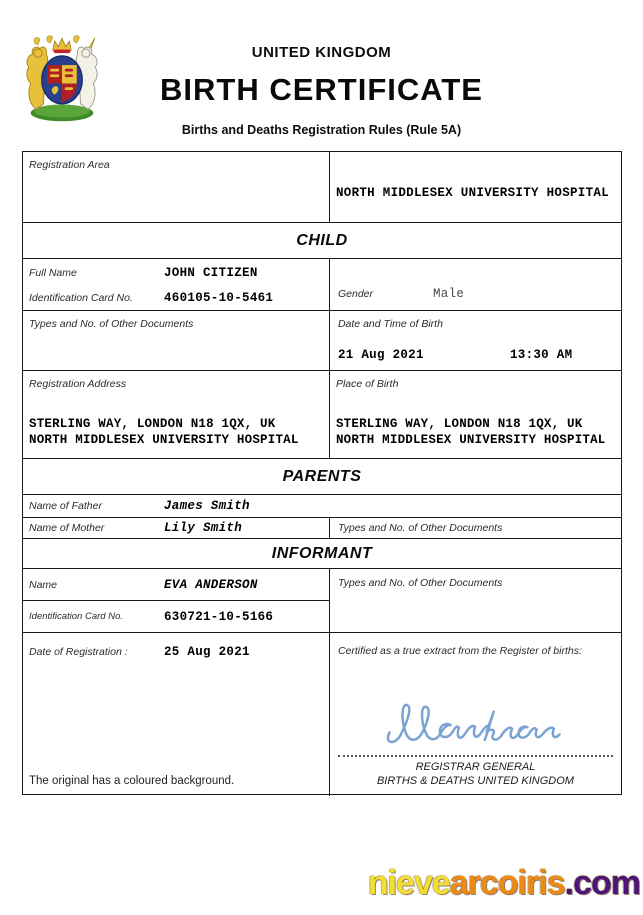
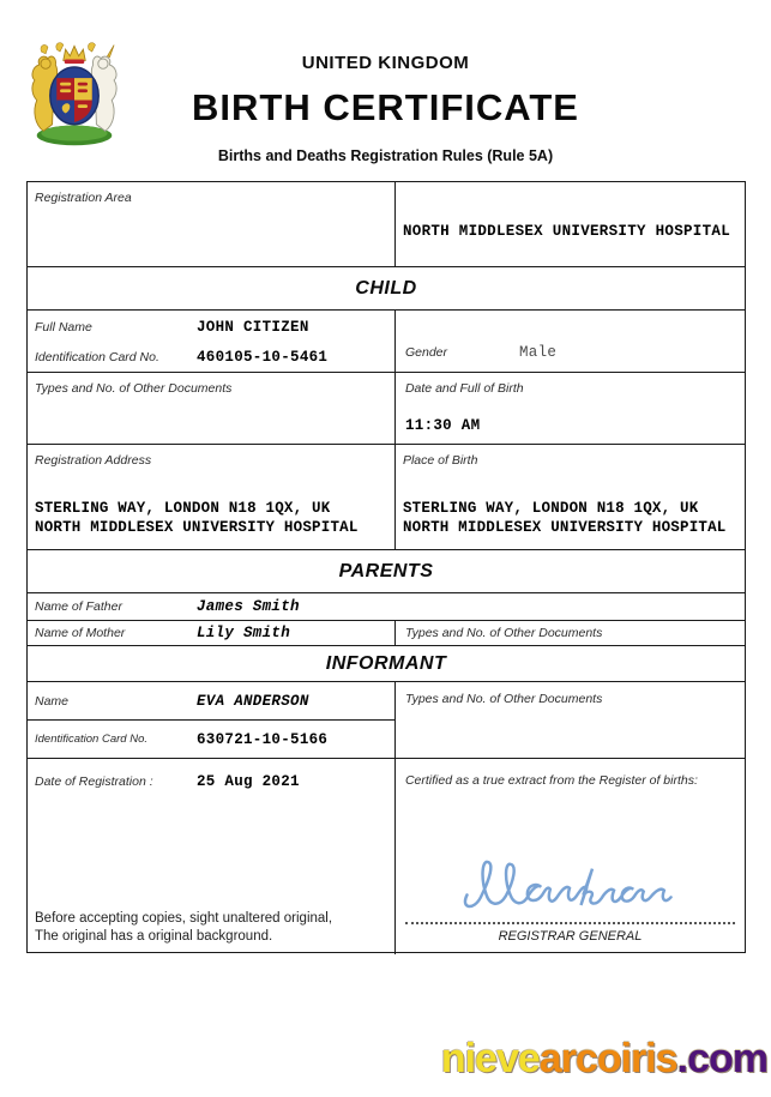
  UNITED KINGDOM
  BIRTH CERTIFICATE
  Births and Deaths Registration Rules (Rule 5A)
  Registration Area
  NORTH MIDDLESEX UNIVERSITY HOSPITAL
  CHILD
  Full Name
  JOHN CITIZEN
  Identification Card No.
  460105-10-5461
  Gender
  Male
  Types and No. of Other Documents
- Date and Time of Birth
+ Date and Full of Birth
- 21 Aug 2021
- 13:30 AM
+ 11:30 AM
  Registration Address
  STERLING WAY, LONDON N18 1QX, UK
  NORTH MIDDLESEX UNIVERSITY HOSPITAL
  Place of Birth
  STERLING WAY, LONDON N18 1QX, UK
  NORTH MIDDLESEX UNIVERSITY HOSPITAL
  PARENTS
  Name of Father
  James Smith
  Name of Mother
  Lily Smith
  Types and No. of Other Documents
  INFORMANT
  Name
  EVA ANDERSON
  Identification Card No.
  630721-10-5166
  Types and No. of Other Documents
  Date of Registration :
  25 Aug 2021
+ Before accepting copies, sight unaltered original,
- The original has a coloured background.
+ The original has a original background.
  Certified as a true extract from the Register of births:
  REGISTRAR GENERAL
- BIRTHS & DEATHS UNITED KINGDOM
  nievearcoiris.com
